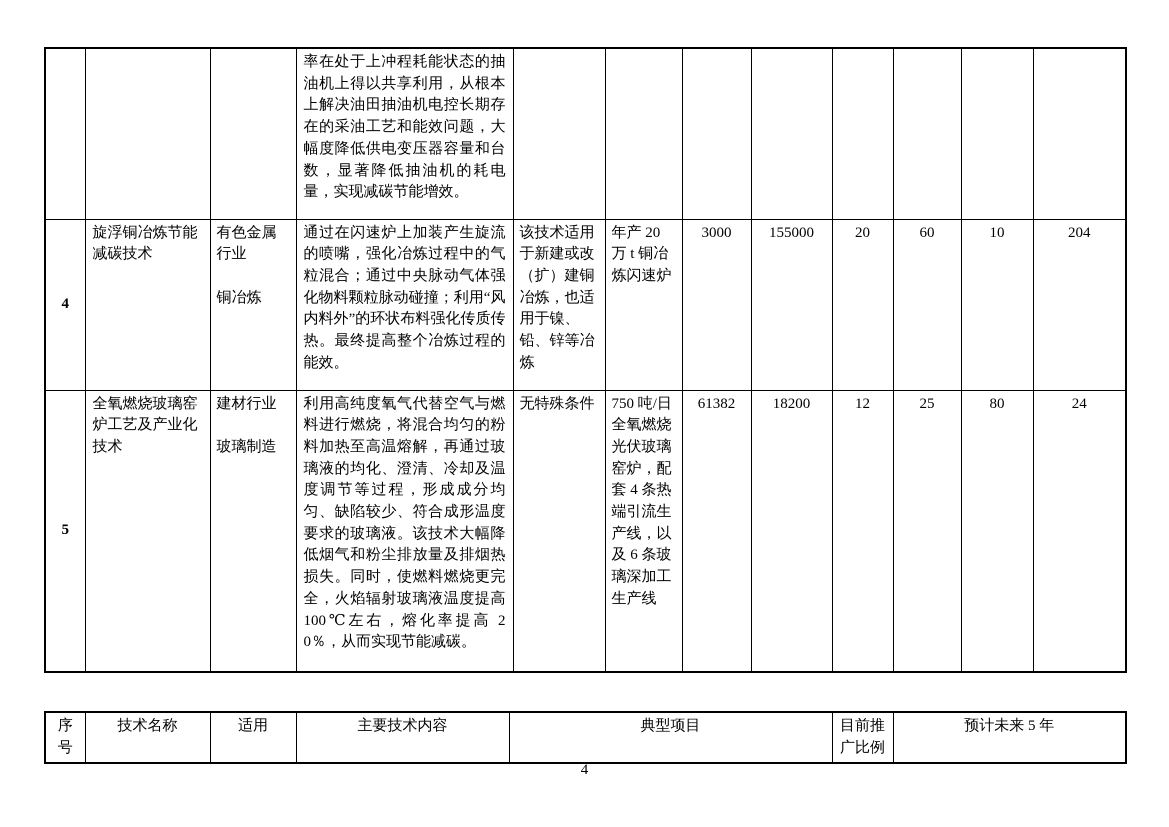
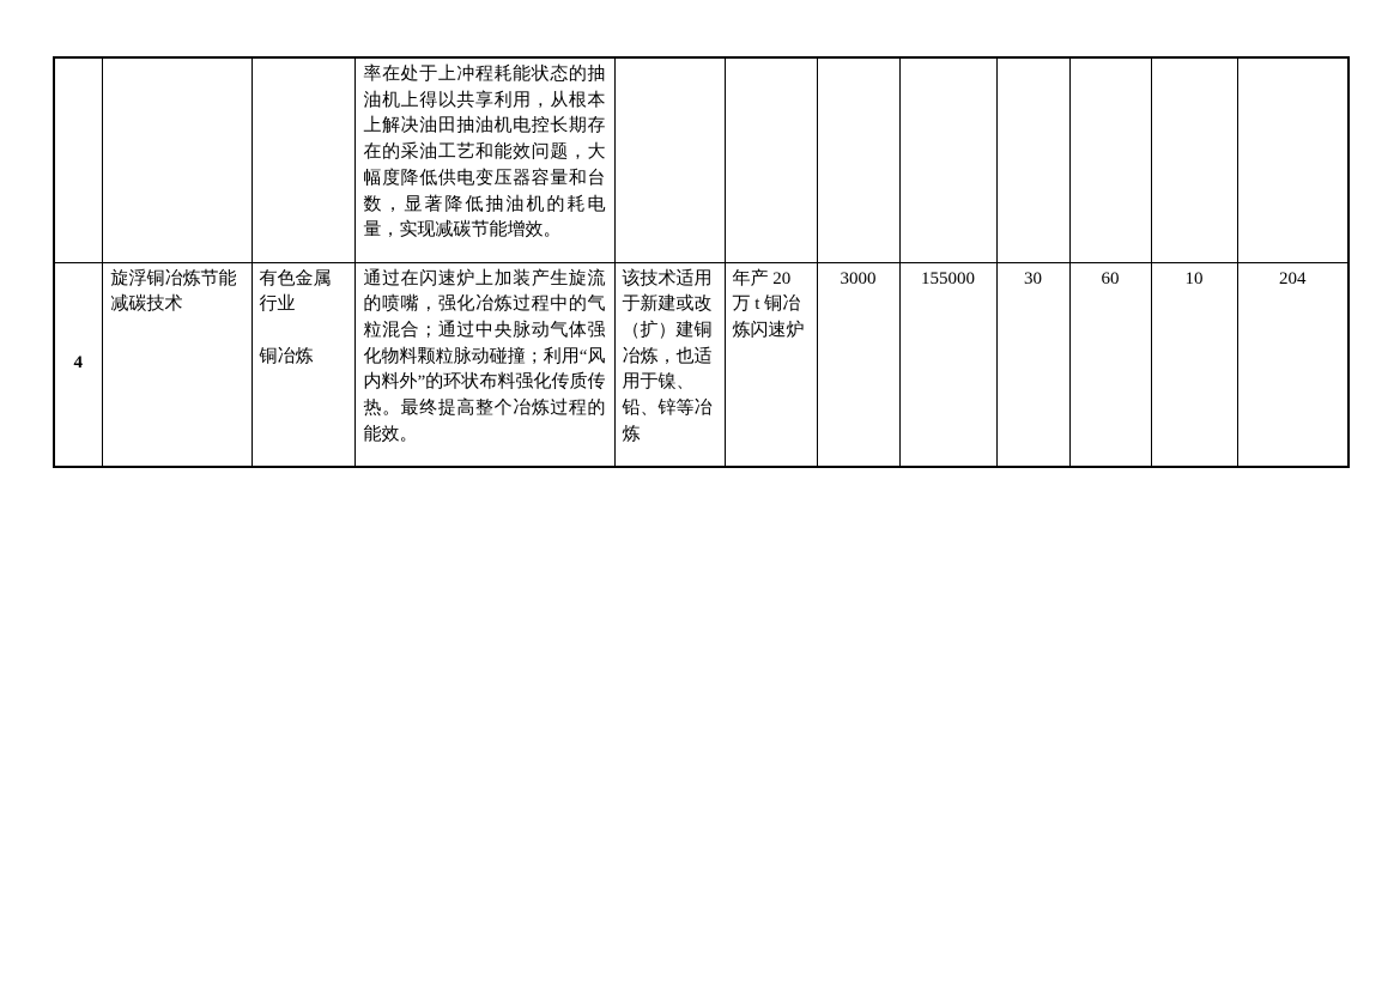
  			率在处于上冲程耗能状态的抽油机上得以共享利用，从根本上解决油田抽油机电控长期存在的采油工艺和能效问题，大幅度降低供电变压器容量和台数，显著降低抽油机的耗电量，实现减碳节能增效。
- 4	旋浮铜冶炼节能减碳技术	有色金属行业 铜冶炼	通过在闪速炉上加装产生旋流的喷嘴，强化冶炼过程中的气粒混合；通过中央脉动气体强化物料颗粒脉动碰撞；利用“风内料外”的环状布料强化传质传热。最终提高整个冶炼过程的能效。	该技术适用于新建或改（扩）建铜冶炼，也适用于镍、铅、锌等冶炼	年产 20 万 t 铜冶炼闪速炉	3000	155000	20	60	10	204
+ 4	旋浮铜冶炼节能减碳技术	有色金属行业 铜冶炼	通过在闪速炉上加装产生旋流的喷嘴，强化冶炼过程中的气粒混合；通过中央脉动气体强化物料颗粒脉动碰撞；利用“风内料外”的环状布料强化传质传热。最终提高整个冶炼过程的能效。	该技术适用于新建或改（扩）建铜冶炼，也适用于镍、铅、锌等冶炼	年产 20 万 t 铜冶炼闪速炉	3000	155000	30	60	10	204
- 5	全氧燃烧玻璃窑炉工艺及产业化技术	建材行业 玻璃制造	利用高纯度氧气代替空气与燃料进行燃烧，将混合均匀的粉料加热至高温熔解，再通过玻璃液的均化、澄清、冷却及温度调节等过程，形成成分均匀、缺陷较少、符合成形温度要求的玻璃液。该技术大幅降低烟气和粉尘排放量及排烟热损失。同时，使燃料燃烧更完全，火焰辐射玻璃液温度提高 100℃左右，熔化率提高 20％，从而实现节能减碳。	无特殊条件	750 吨/日全氧燃烧光伏玻璃窑炉，配套 4 条热端引流生产线，以及 6 条玻璃深加工生产线	61382	18200	12	25	80	24
- 序号	技术名称	适用	主要技术内容	典型项目	目前推广比例	预计未来 5 年
- 4
